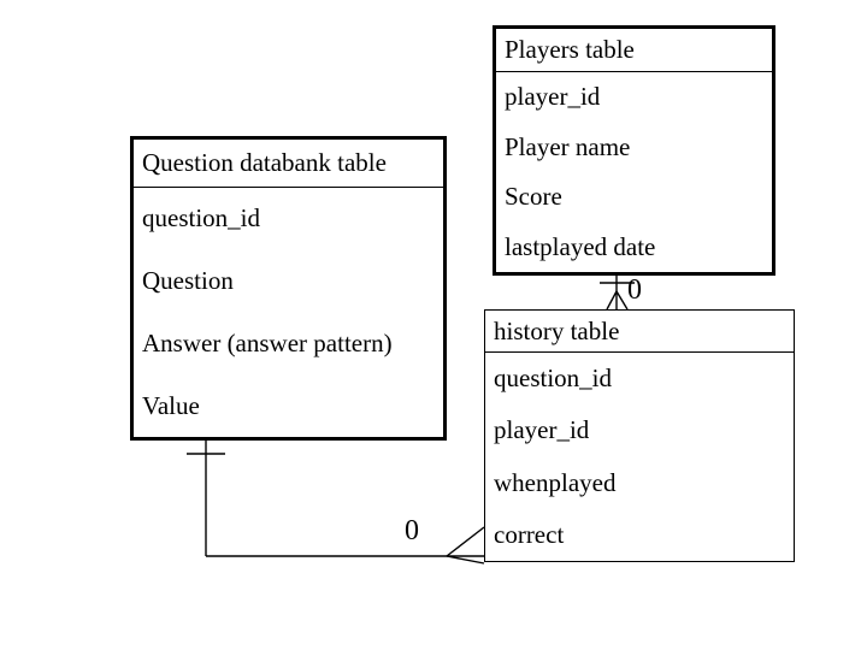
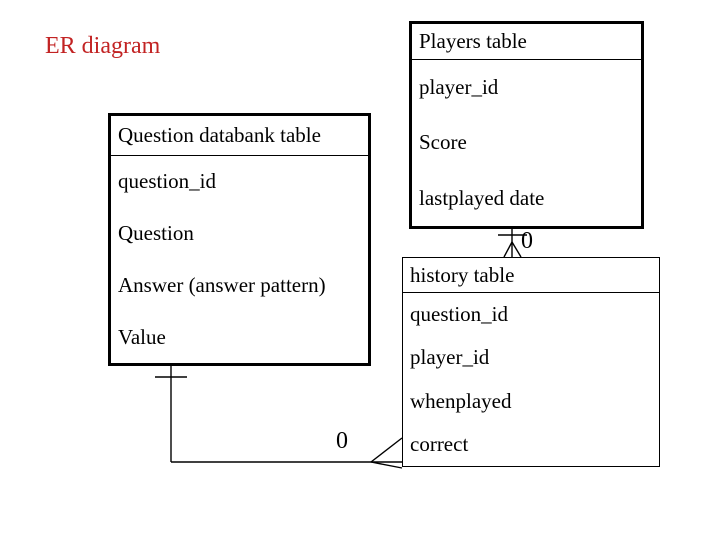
+ ER diagram
  Players table
  player_id
- Player name
  Score
  lastplayed date
  Question databank table
  question_id
  Question
  Answer (answer pattern)
  Value
  history table
  question_id
  player_id
  whenplayed
  correct
  0
  0
